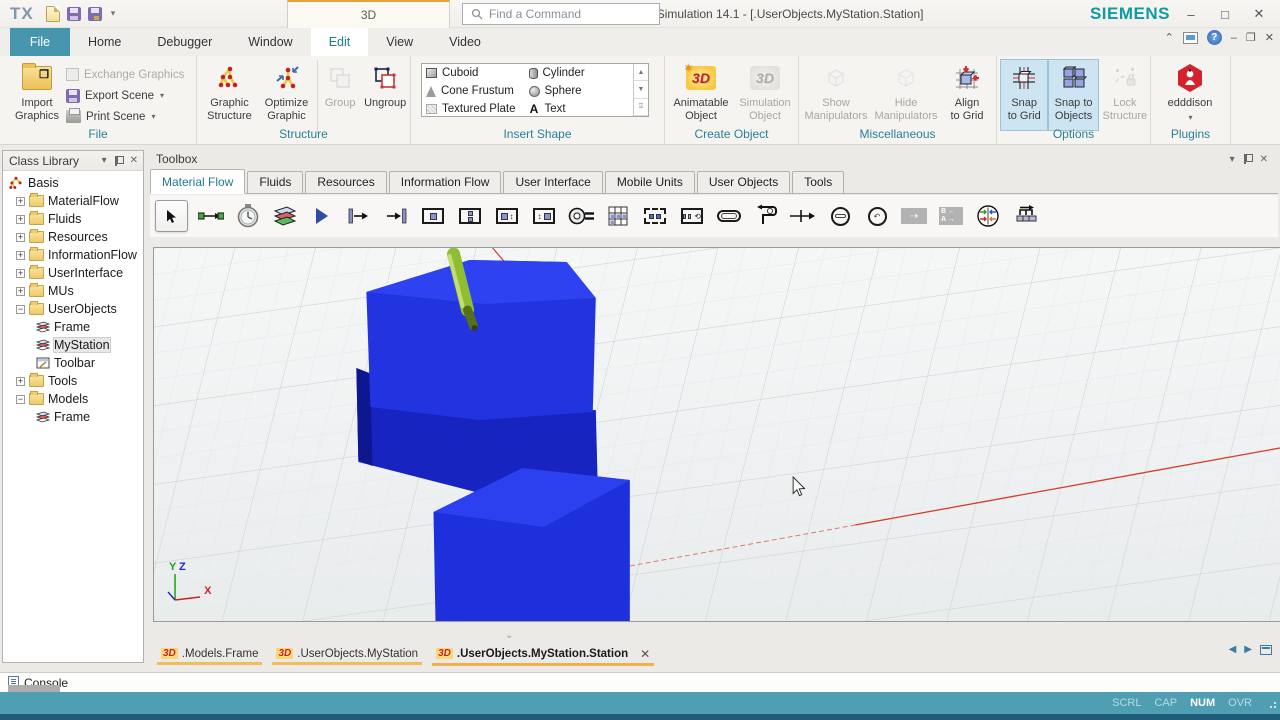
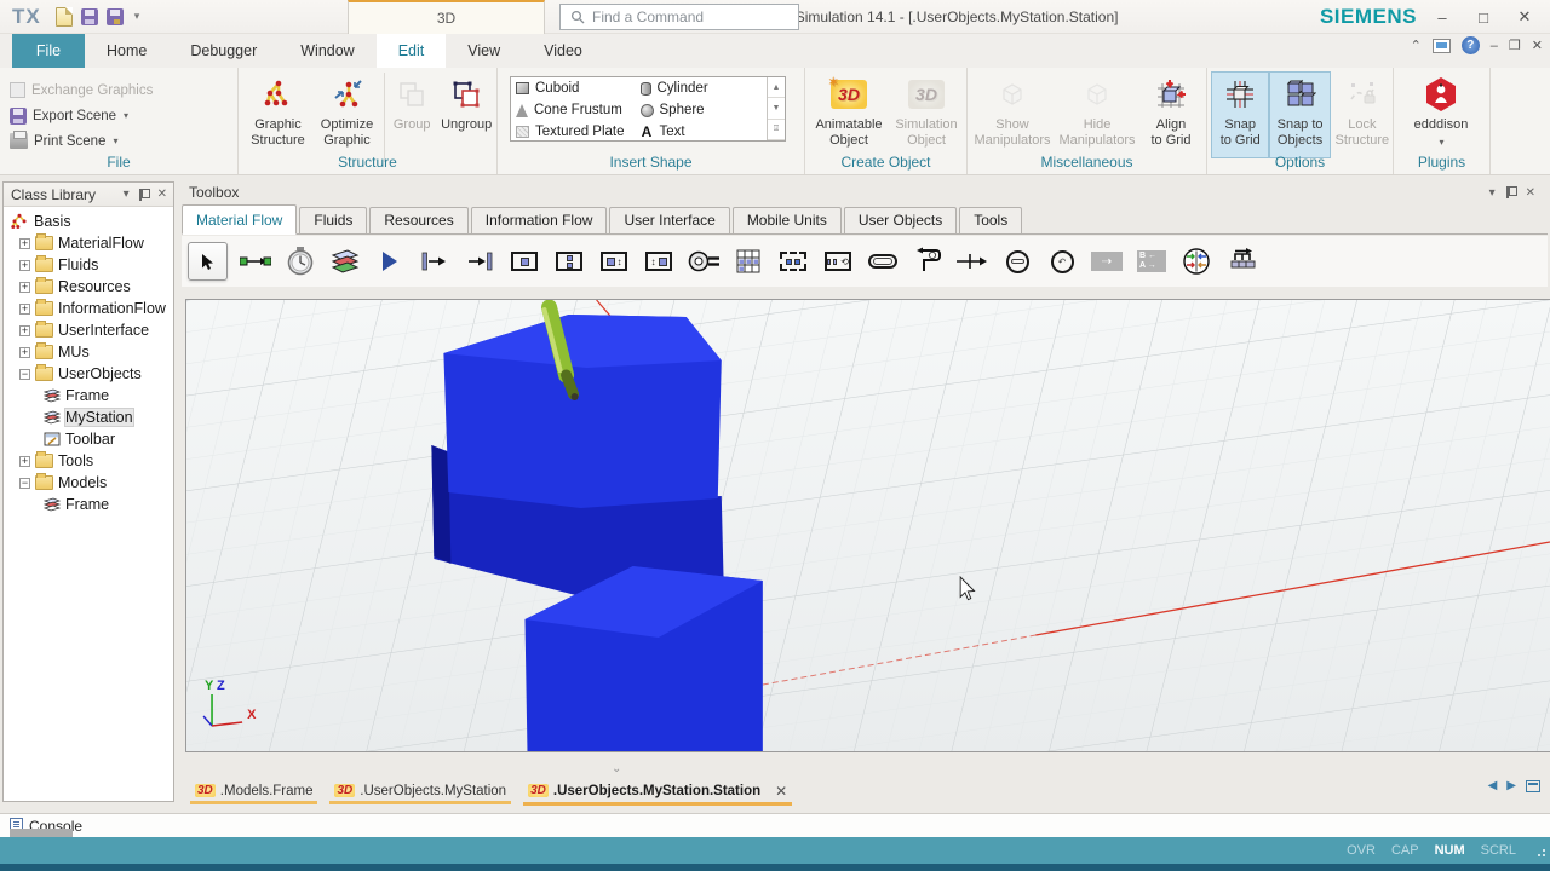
  TX
  ▾
  3D
  SIEMENS
  –
  □
  ✕
  File
  Home
  Debugger
  Window
  Edit
  View
  Video
  Find a Command
  ⌃
  ?
  –
  ❐
  ✕
- ❒
- Import
- Graphics
  Exchange Graphics
  Export Scene
  ▾
  Print Scene
  ▾
  File
  Graphic
  Structure
  Optimize
  Graphic
  Group
  Ungroup
  Structure
  Cuboid
  Cylinder
  Cone Frustum
  Sphere
  Textured Plate
  A
  Text
  Insert Shape
  ✶
  3D
  Animatable
  Object
  3D
  Simulation
  Object
  Create Object
  Show
  Manipulators
  Hide
  Manipulators
  Align
  to Grid
  Miscellaneous
  Snap
  to Grid
  Snap to
  Objects
  Lock
  Structure
  Options
  edddison
  ▾
  Plugins
  Class Library
  ▾
  ✕
  Basis
  +
  MaterialFlow
  +
  Fluids
  +
  Resources
  +
  InformationFlow
  +
  UserInterface
  +
  MUs
  −
  UserObjects
  Frame
  MyStation
  Toolbar
  +
  Tools
  −
  Models
  Frame
  Toolbox
  ▾
  ✕
  Material Flow
  Fluids
  Resources
  Information Flow
  User Interface
  Mobile Units
  User Objects
  Tools
  ↕
  ↕
  ⟲
  ↶
  ⇢
  Y
  Z
  X
  ⌄
  3D
  .Models.Frame
  3D
  .UserObjects.MyStation
  3D
  .UserObjects.MyStation.Station
  ✕
  ◀
  ▶
  Console
- SCRL
+ OVR
  CAP
  NUM
- OVR
+ SCRL
